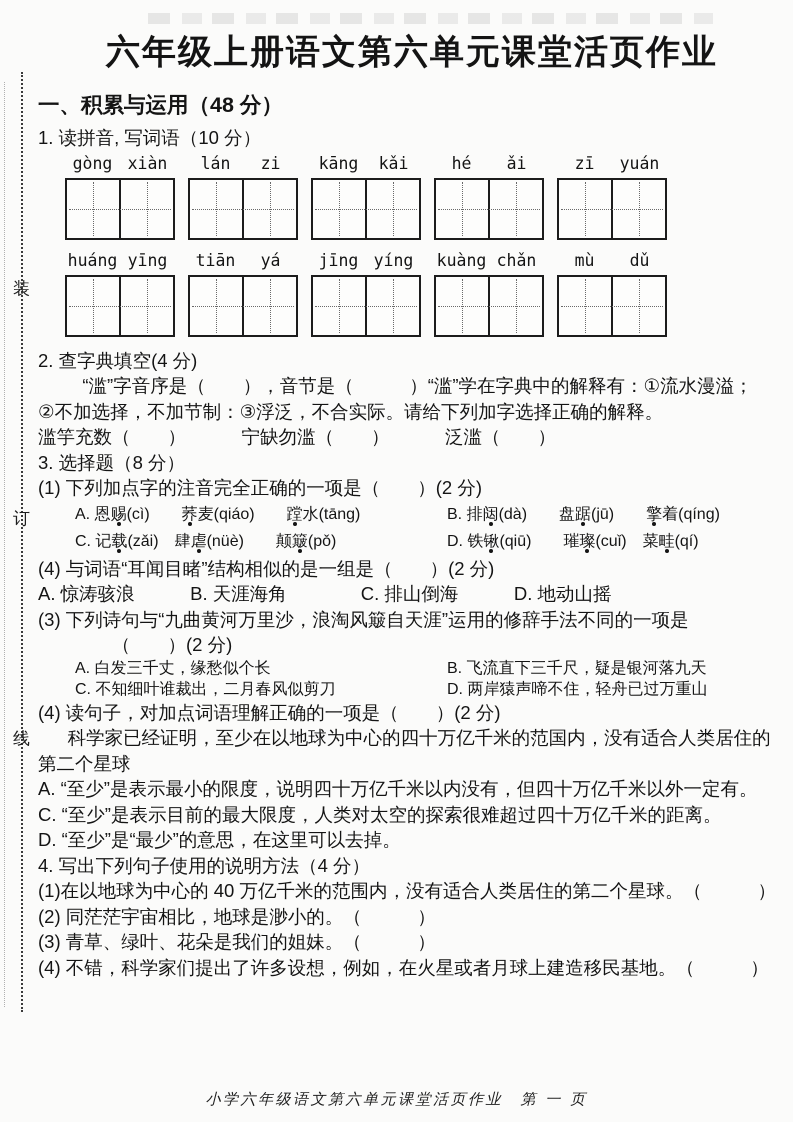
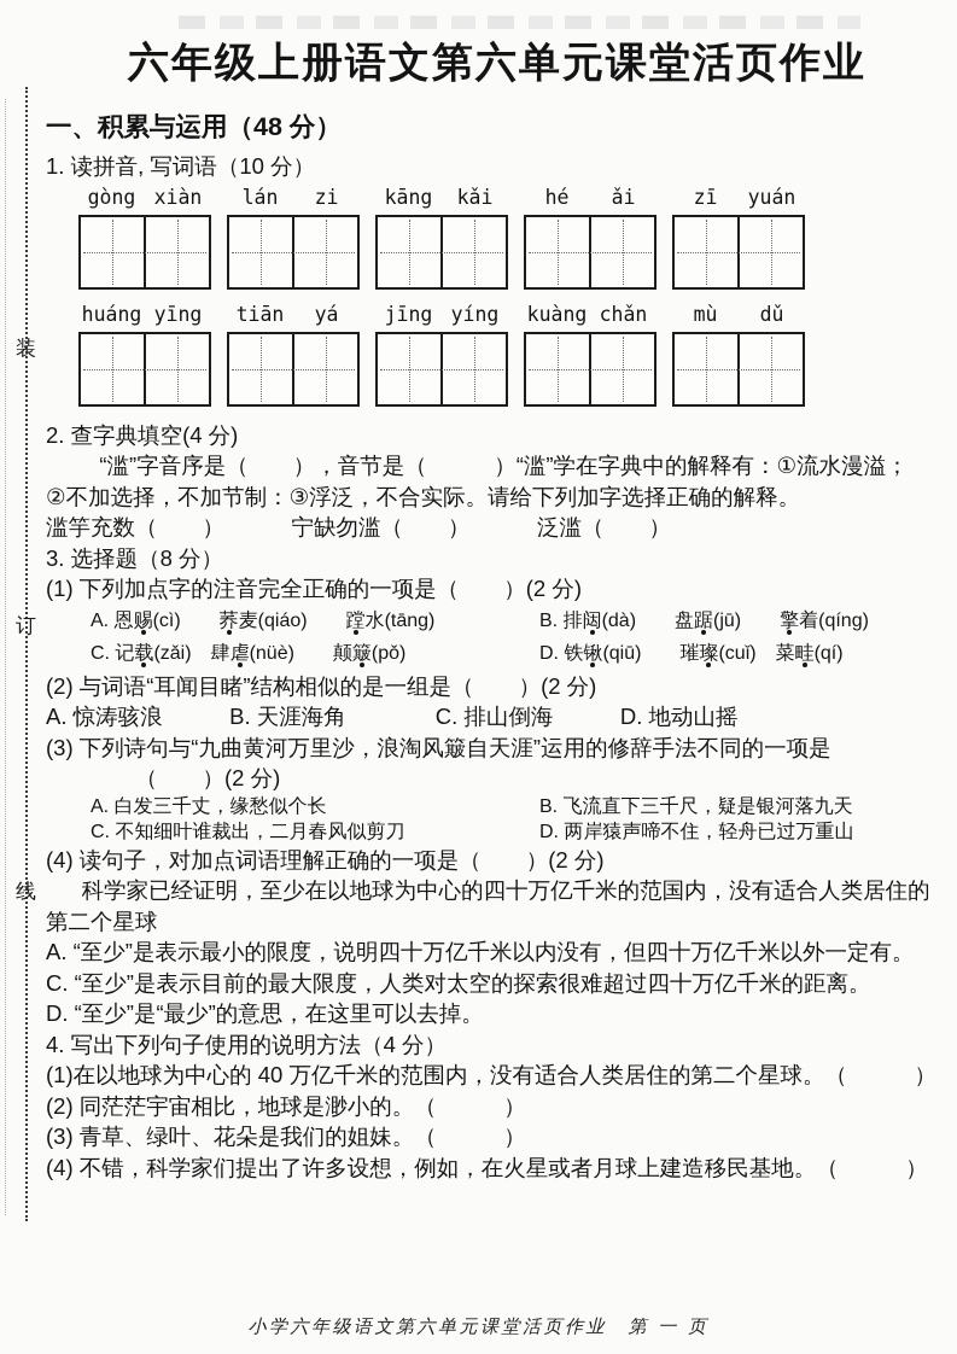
  装
  订
  线
  六年级上册语文第六单元课堂活页作业
  一、积累与运用（48 分）
  1. 读拼音, 写词语（10 分）
  gòng
  xiàn
  lán
  zi
  kāng
  kǎi
  hé
  ǎi
  zī
  yuán
  huáng
  yīng
  tiān
  yá
  jīng
  yíng
  kuàng
  chǎn
  mù
  dǔ
  2. 查字典填空(4 分)
  “滥”字音序是（ ），音节是（ ）“滥”学在字典中的解释有：①流水漫溢；
  ②不加选择，不加节制：③浮泛，不合实际。请给下列加字选择正确的解释。
  滥竽充数（ ） 宁缺勿滥（ ） 泛滥（ ）
  3. 选择题（8 分）
  (1) 下列加点字的注音完全正确的一项是（ ）(2 分)
  A. 恩赐(cì) 荞麦(qiáo) 蹚水(tāng)
  B. 排闼(dà) 盘踞(jū) 擎着(qíng)
  C. 记载(zǎi) 肆虐(nüè) 颠簸(pǒ)
  D. 铁锹(qiū) 璀璨(cuǐ) 菜畦(qí)
- (4) 与词语“耳闻目睹”结构相似的是一组是（ ）(2 分)
+ (2) 与词语“耳闻目睹”结构相似的是一组是（ ）(2 分)
  A. 惊涛骇浪 B. 天涯海角 C. 排山倒海 D. 地动山摇
  (3) 下列诗句与“九曲黄河万里沙，浪淘风簸自天涯”运用的修辞手法不同的一项是
  （ ）(2 分)
  A. 白发三千丈，缘愁似个长
  B. 飞流直下三千尺，疑是银河落九天
  C. 不知细叶谁裁出，二月春风似剪刀
  D. 两岸猿声啼不住，轻舟已过万重山
  (4) 读句子，对加点词语理解正确的一项是（ ）(2 分)
  科学家已经证明，至少在以地球为中心的四十万亿千米的范国内，没有适合人类居住的第二个星球
  A. “至少”是表示最小的限度，说明四十万亿千米以内没有，但四十万亿千米以外一定有。
  C. “至少”是表示目前的最大限度，人类对太空的探索很难超过四十万亿千米的距离。
  D. “至少”是“最少”的意思，在这里可以去掉。
  4. 写出下列句子使用的说明方法（4 分）
  (1)在以地球为中心的 40 万亿千米的范围内，没有适合人类居住的第二个星球。（ ）
  (2) 同茫茫宇宙相比，地球是渺小的。（ ）
  (3) 青草、绿叶、花朵是我们的姐妹。（ ）
  (4) 不错，科学家们提出了许多设想，例如，在火星或者月球上建造移民基地。（ ）
  小学六年级语文第六单元课堂活页作业 第 一 页
